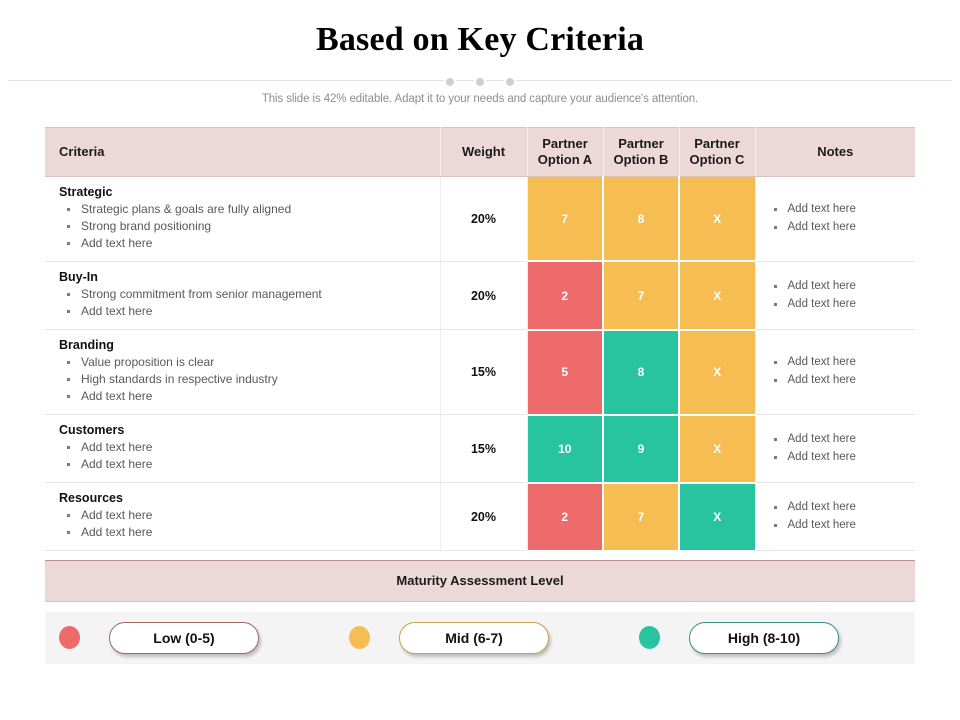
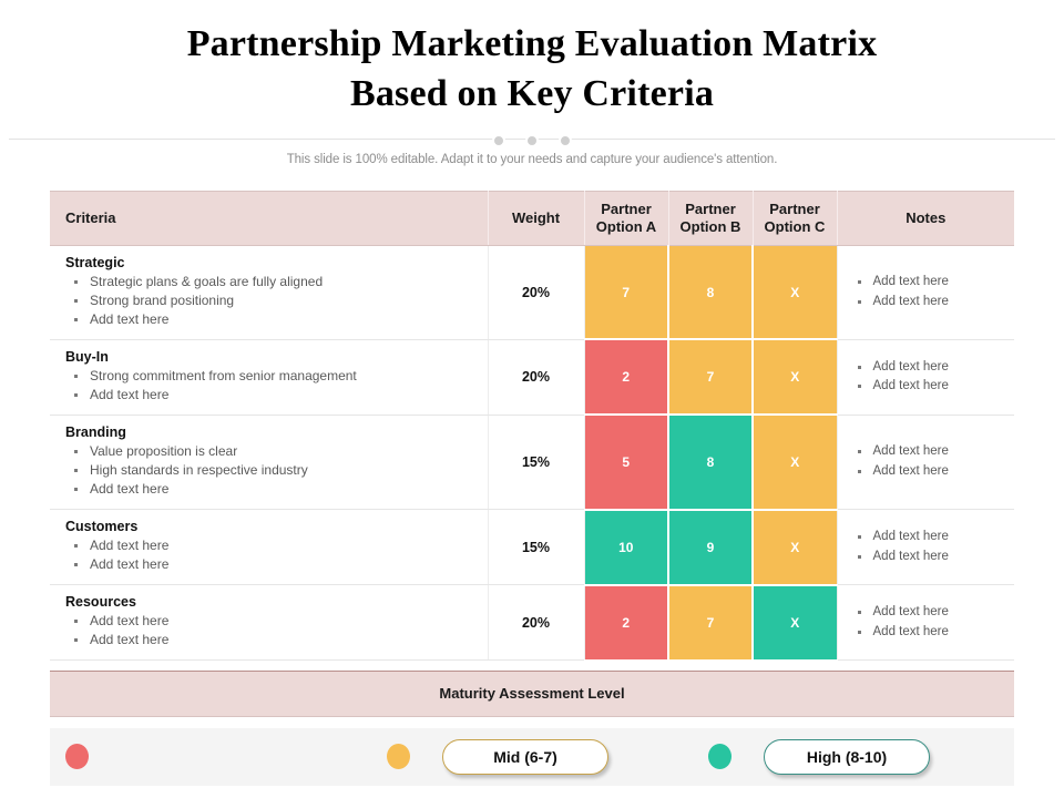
+ Partnership Marketing Evaluation Matrix
  Based on Key Criteria
- This slide is 42% editable. Adapt it to your needs and capture your audience's attention.
+ This slide is 100% editable. Adapt it to your needs and capture your audience's attention.
  Criteria	Weight	Partner Option A	Partner Option B	Partner Option C	Notes
  StrategicStrategic plans & goals are fully alignedStrong brand positioningAdd text here	20%	7	8	X	Add text hereAdd text here
  Buy-InStrong commitment from senior managementAdd text here	20%	2	7	X	Add text hereAdd text here
  BrandingValue proposition is clearHigh standards in respective industryAdd text here	15%	5	8	X	Add text hereAdd text here
  CustomersAdd text hereAdd text here	15%	10	9	X	Add text hereAdd text here
  ResourcesAdd text hereAdd text here	20%	2	7	X	Add text hereAdd text here
  Maturity Assessment Level
- Low (0-5)
  Mid (6-7)
  High (8-10)
